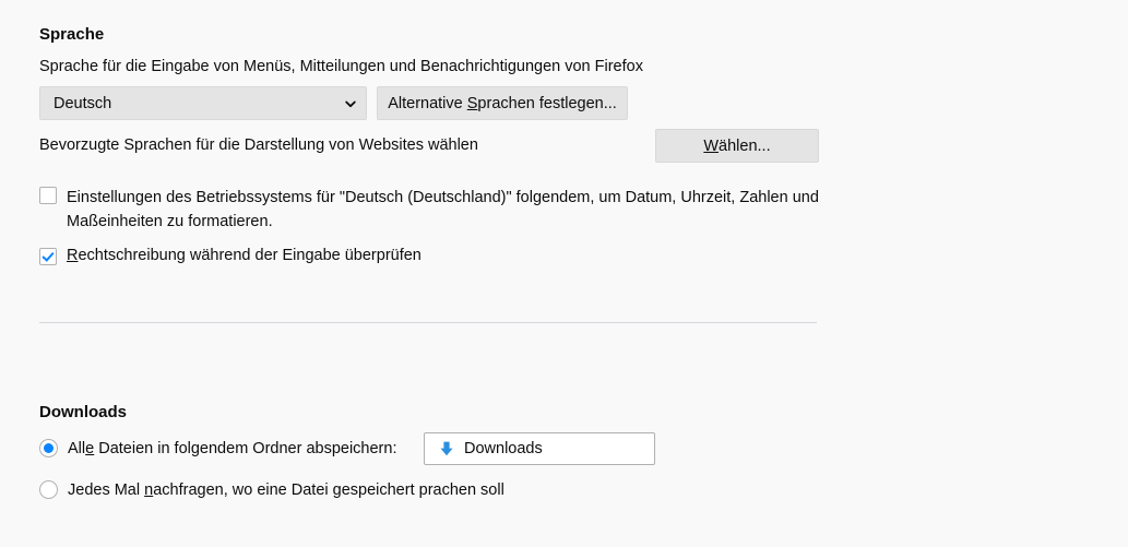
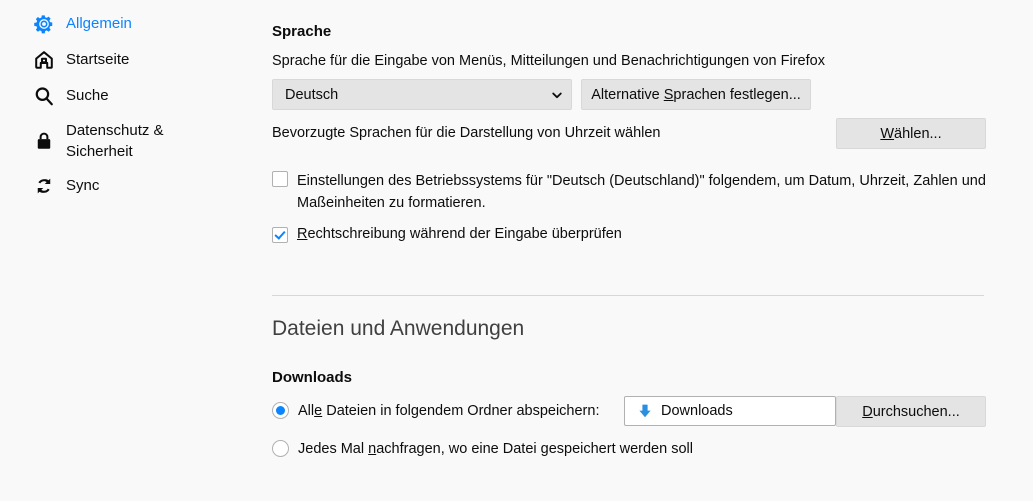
+ Allgemein
+ Startseite
+ Suche
+ Datenschutz &
+ Sicherheit
+ Sync
  Sprache
  Sprache für die Eingabe von Menüs, Mitteilungen und Benachrichtigungen von Firefox
  Deutsch
  Alternative Sprachen festlegen...
- Bevorzugte Sprachen für die Darstellung von Websites wählen
+ Bevorzugte Sprachen für die Darstellung von Uhrzeit wählen
  Wählen...
  Einstellungen des Betriebssystems für "Deutsch (Deutschland)" folgendem, um Datum, Uhrzeit, Zahlen und Maßeinheiten zu formatieren.
  Rechtschreibung während der Eingabe überprüfen
+ Dateien und Anwendungen
  Downloads
  Alle Dateien in folgendem Ordner abspeichern:
  Downloads
+ Durchsuchen...
- Jedes Mal nachfragen, wo eine Datei gespeichert prachen soll
+ Jedes Mal nachfragen, wo eine Datei gespeichert werden soll
